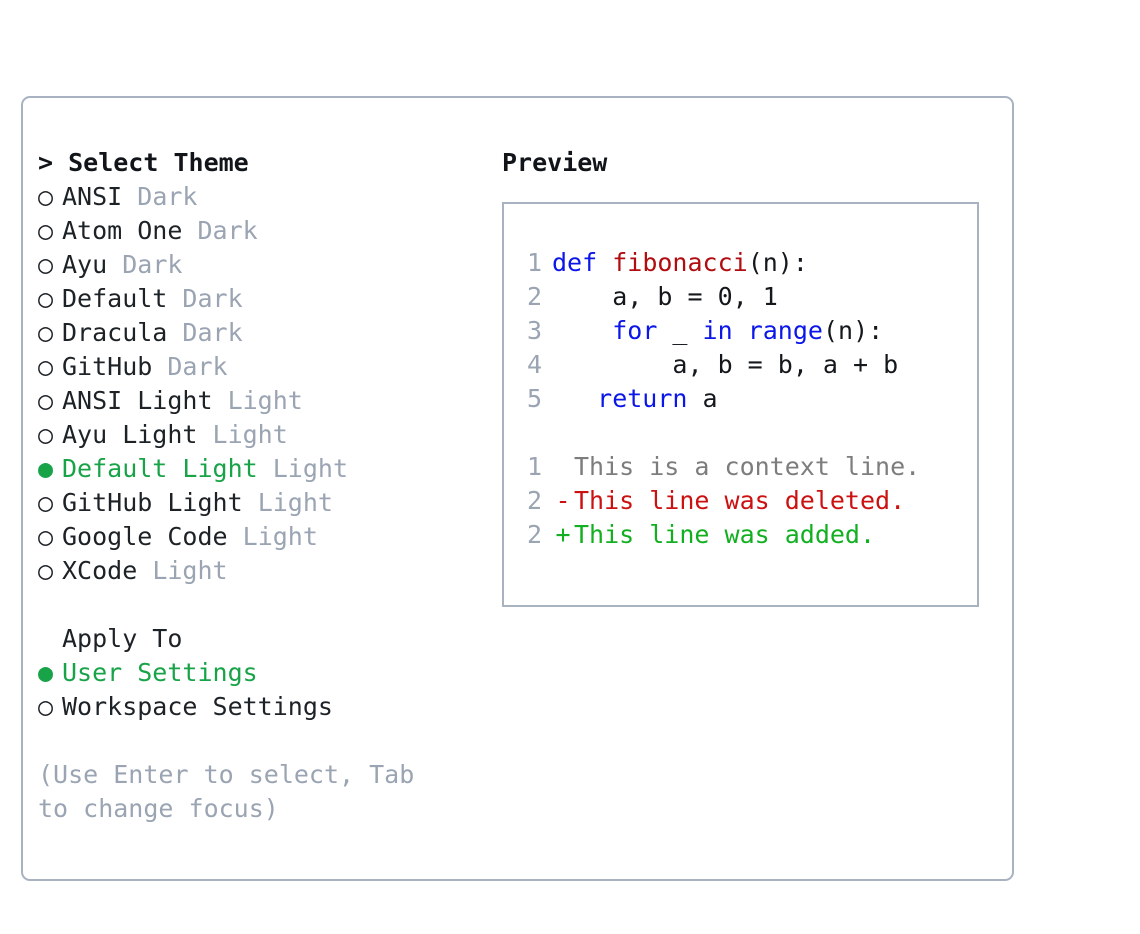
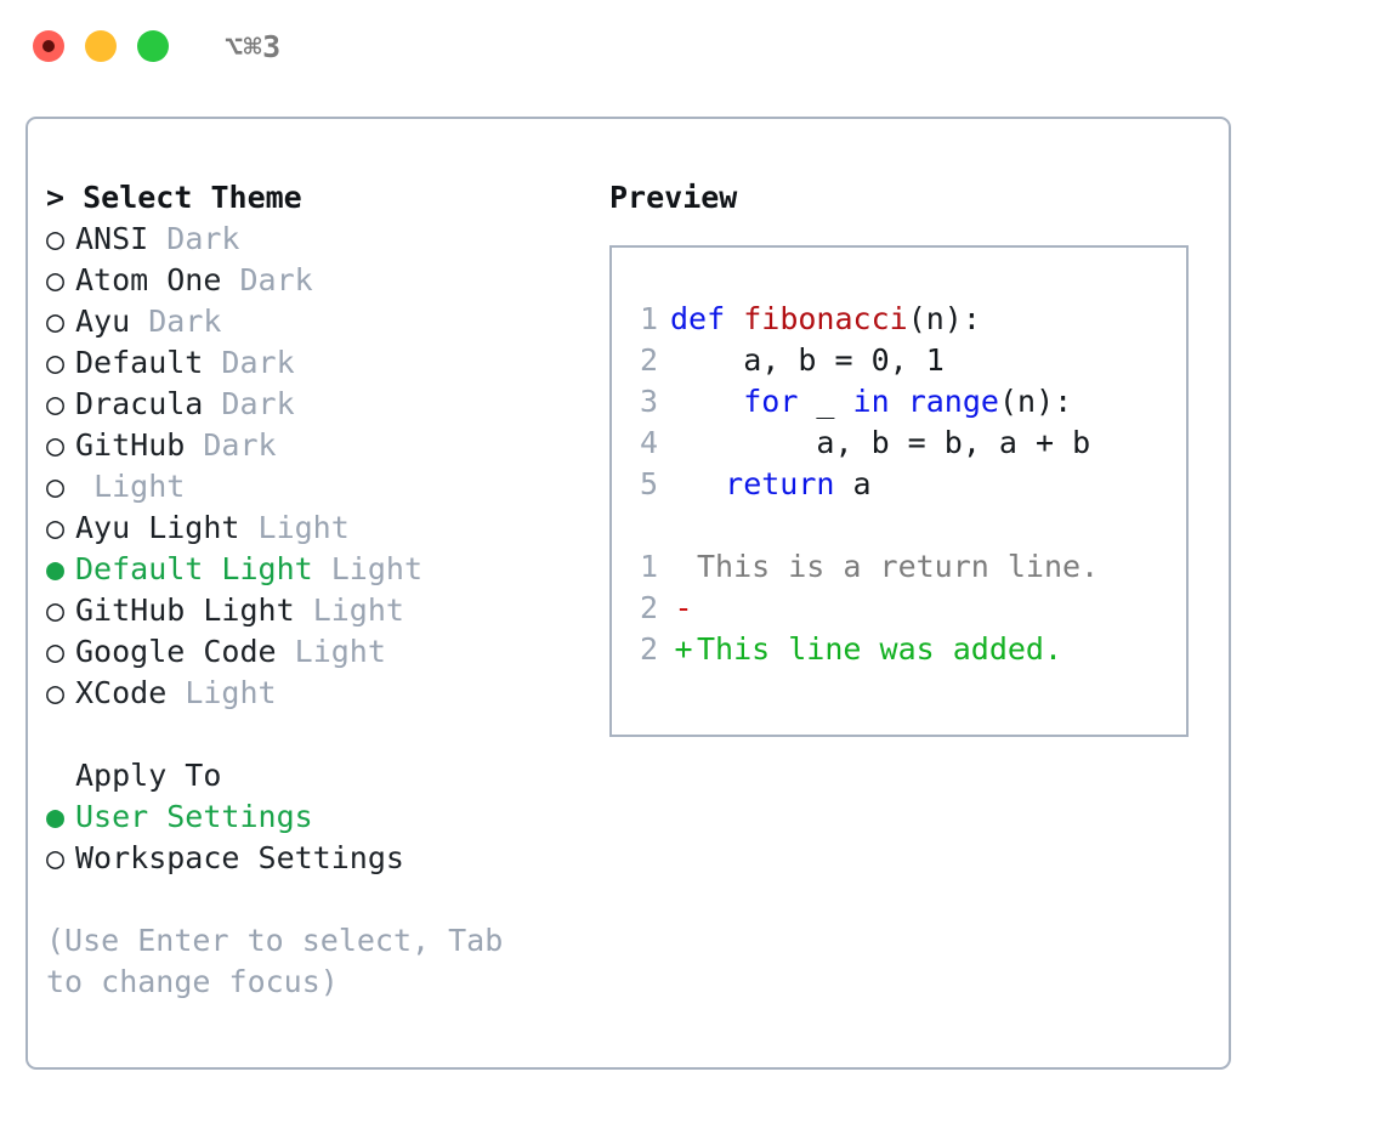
+ ⌥⌘3
  > Select Theme
  ○
  ANSI
  Dark
  ○
  Atom One
  Dark
  ○
  Ayu
  Dark
  ○
  Default
  Dark
  ○
  Dracula
  Dark
  ○
  GitHub
  Dark
  ○
- ANSI Light
  Light
  ○
  Ayu Light
  Light
  ●
  Default Light
  Light
  ○
  GitHub Light
  Light
  ○
  Google Code
  Light
  ○
  XCode
  Light
  Apply To
  ●
  User Settings
  ○
  Workspace Settings
  (Use Enter to select, Tab to change focus)
  Preview
  1
  def fibonacci(n):
  2
  a, b = 0, 1
  3
  for _ in range(n):
  4
  a, b = b, a + b
  5
  return a
  1
- This is a context line.
+ This is a return line.
  2
  -
- This line was deleted.
  2
  +
  This line was added.
